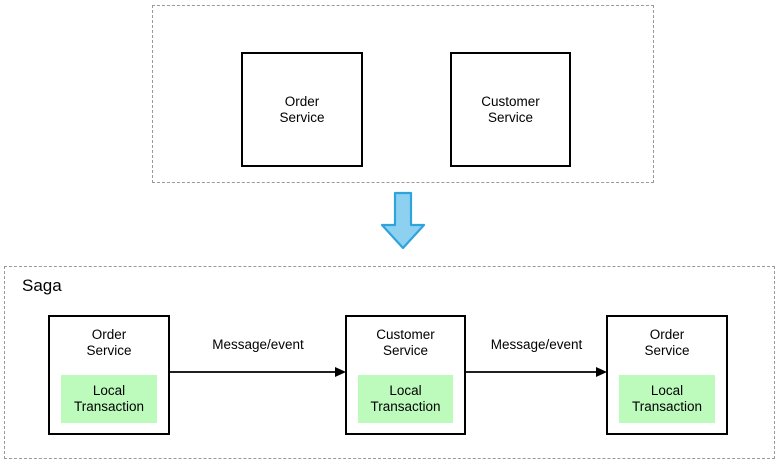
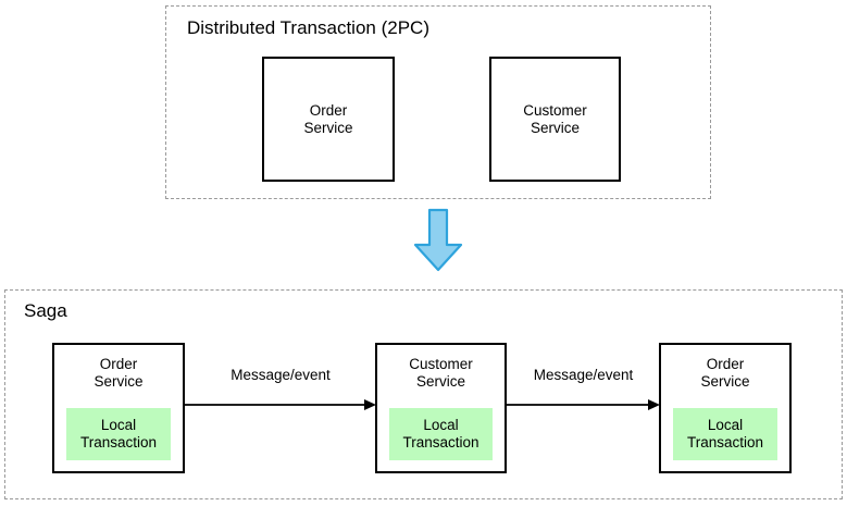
+ Distributed Transaction (2PC)
  Order
  Service
  Customer
  Service
  Saga
  Order
  Service
  Local
  Transaction
  Message/event
  Customer
  Service
  Local
  Transaction
  Message/event
  Order
  Service
  Local
  Transaction
